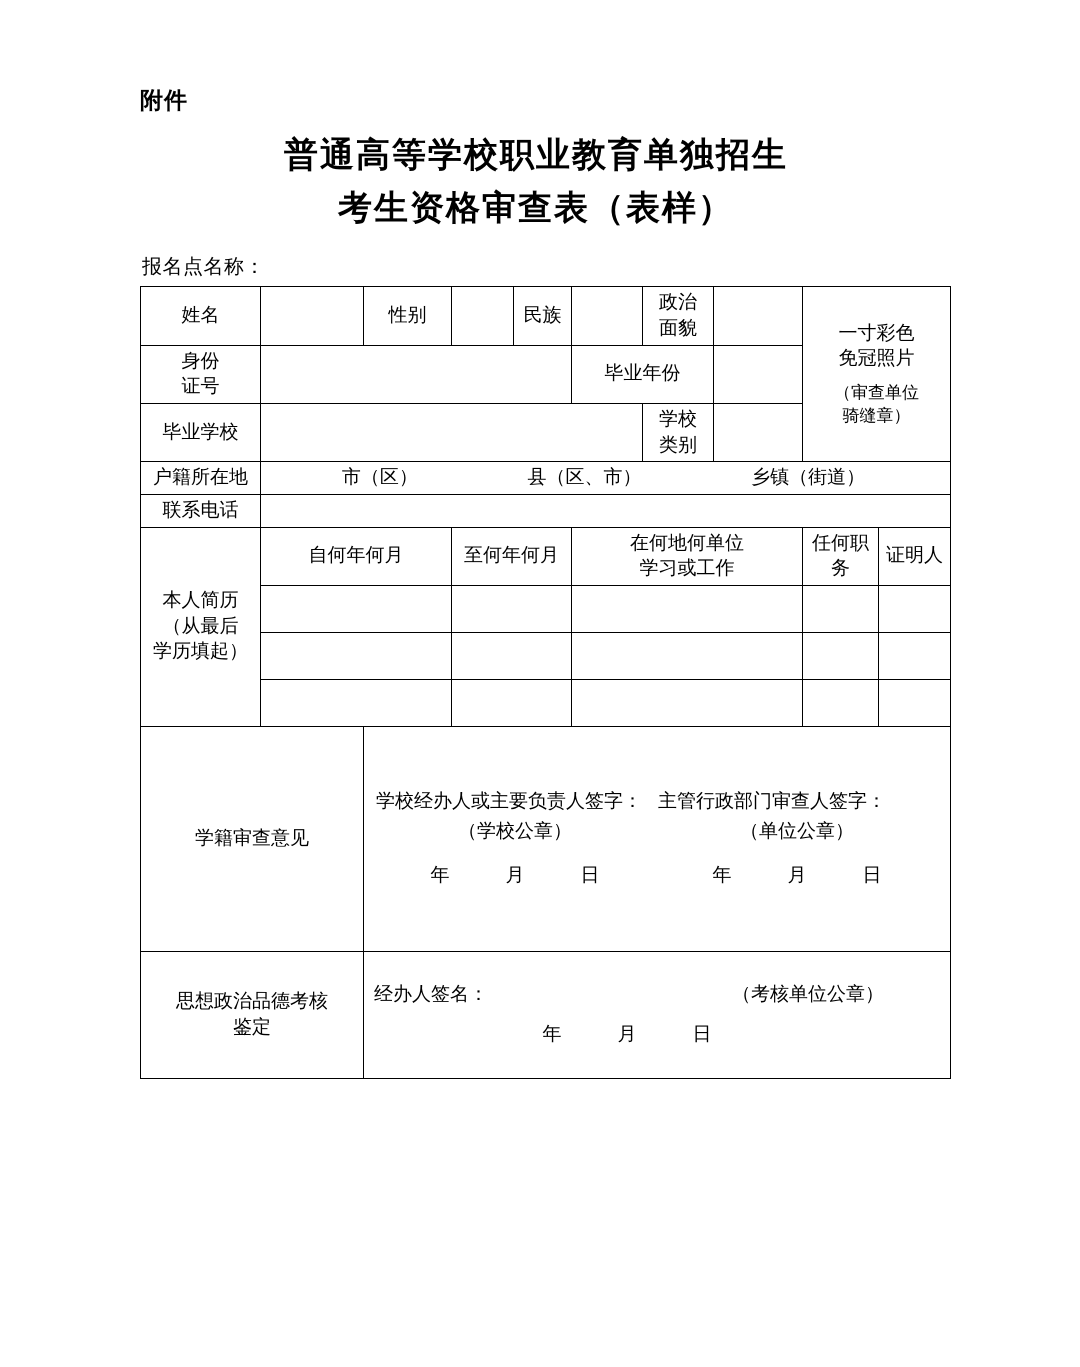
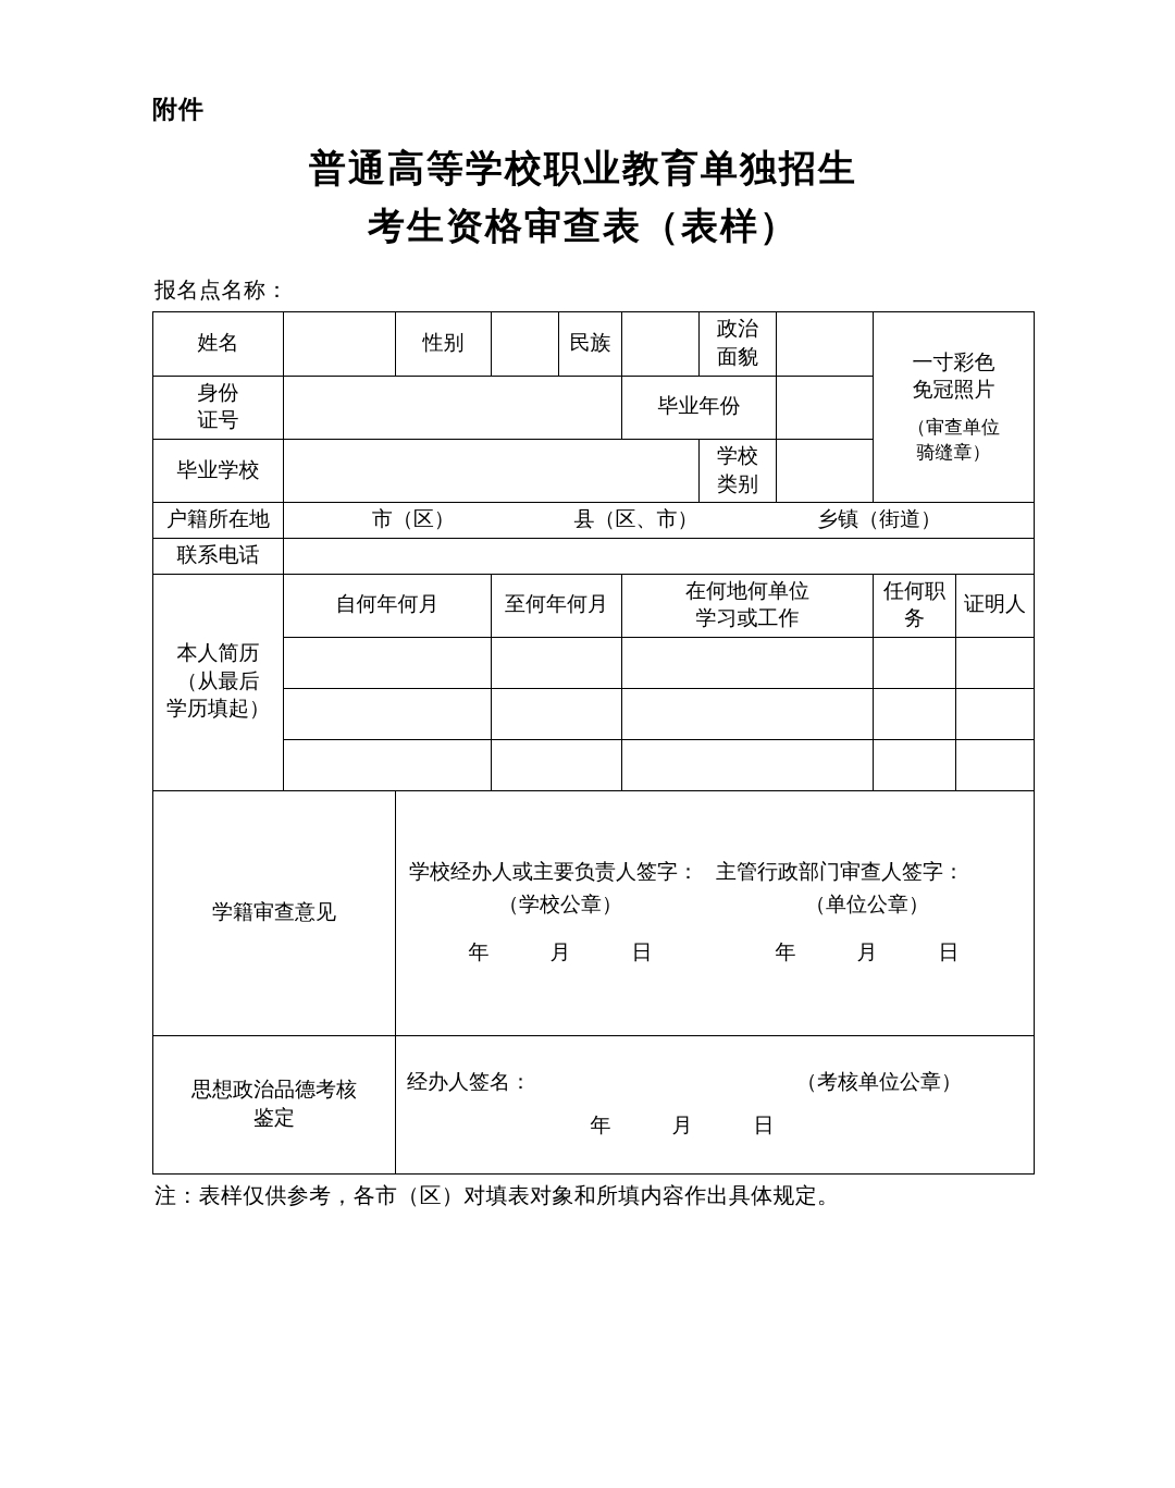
  附件
  普通高等学校职业教育单独招生
  考生资格审查表（表样）
  报名点名称：
  姓名		性别		民族		政治 面貌		一寸彩色 免冠照片 （审查单位 骑缝章）
  身份 证号		毕业年份
  毕业学校		学校 类别
  户籍所在地	市（区） 县（区、市） 乡镇（街道）
  联系电话
  本人简历 （从最后 学历填起）	自何年何月	至何年何月	在何地何单位 学习或工作	任何职务	证明人
  学籍审查意见	学校经办人或主要负责人签字： （学校公章） 主管行政部门审查人签字： （单位公章） 年 月 日 年 月 日
  思想政治品德考核 鉴定	经办人签名： （考核单位公章） 年 月 日
+ 注：表样仅供参考，各市（区）对填表对象和所填内容作出具体规定。
